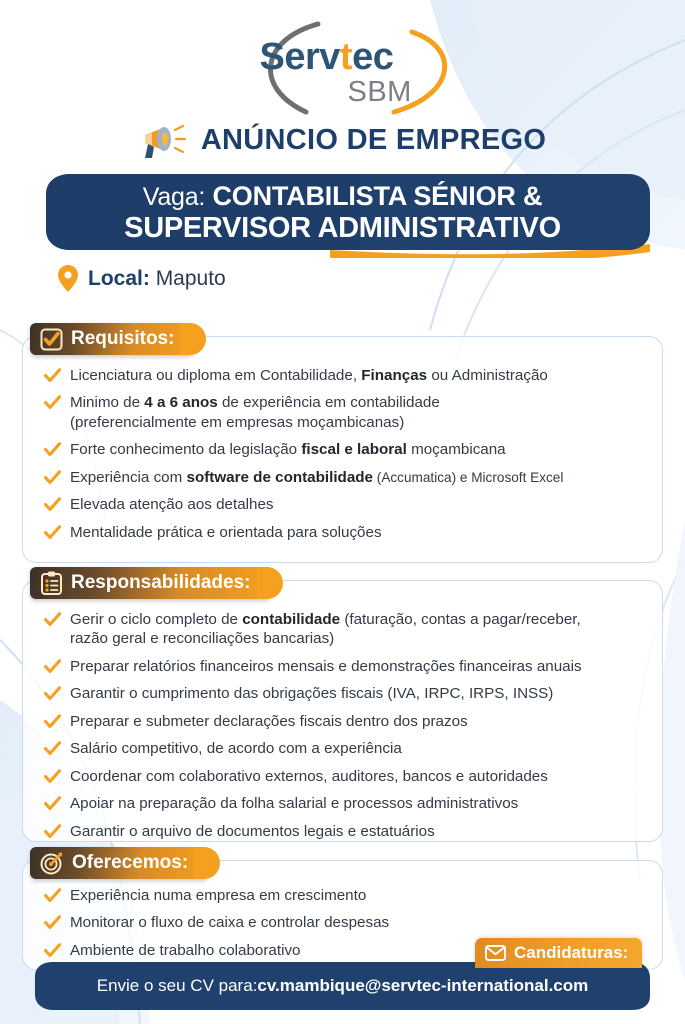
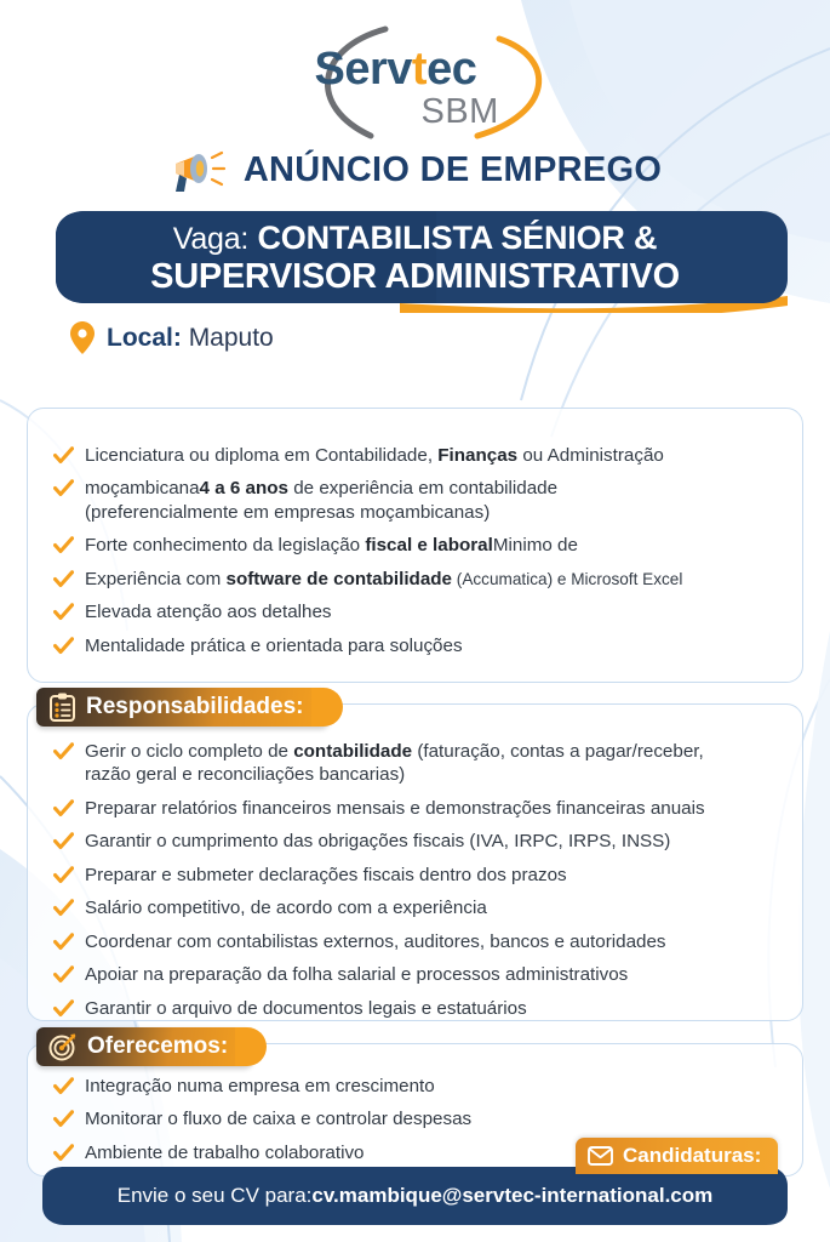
  Servtec
  SBM
  ANÚNCIO DE EMPREGO
  Vaga: CONTABILISTA SÉNIOR &
  SUPERVISOR ADMINISTRATIVO
  Local: Maputo
- Requisitos:
  Licenciatura ou diploma em Contabilidade, Finanças ou Administração
- Minimo de 4 a 6 anos de experiência em contabilidade
+ moçambicana4 a 6 anos de experiência em contabilidade
  (preferencialmente em empresas moçambicanas)
- Forte conhecimento da legislação fiscal e laboral moçambicana
+ Forte conhecimento da legislação fiscal e laboralMinimo de
  Experiência com software de contabilidade (Accumatica) e Microsoft Excel
  Elevada atenção aos detalhes
  Mentalidade prática e orientada para soluções
  Responsabilidades:
  Gerir o ciclo completo de contabilidade (faturação, contas a pagar/receber,
  razão geral e reconciliações bancarias)
  Preparar relatórios financeiros mensais e demonstrações financeiras anuais
  Garantir o cumprimento das obrigações fiscais (IVA, IRPC, IRPS, INSS)
  Preparar e submeter declarações fiscais dentro dos prazos
  Salário competitivo, de acordo com a experiência
- Coordenar com colaborativo externos, auditores, bancos e autoridades
+ Coordenar com contabilistas externos, auditores, bancos e autoridades
  Apoiar na preparação da folha salarial e processos administrativos
  Garantir o arquivo de documentos legais e estatuários
  Oferecemos:
- Experiência numa empresa em crescimento
+ Integração numa empresa em crescimento
  Monitorar o fluxo de caixa e controlar despesas
  Ambiente de trabalho colaborativo
  Candidaturas:
  Envie o seu CV para:cv.mambique@servtec-international.com
